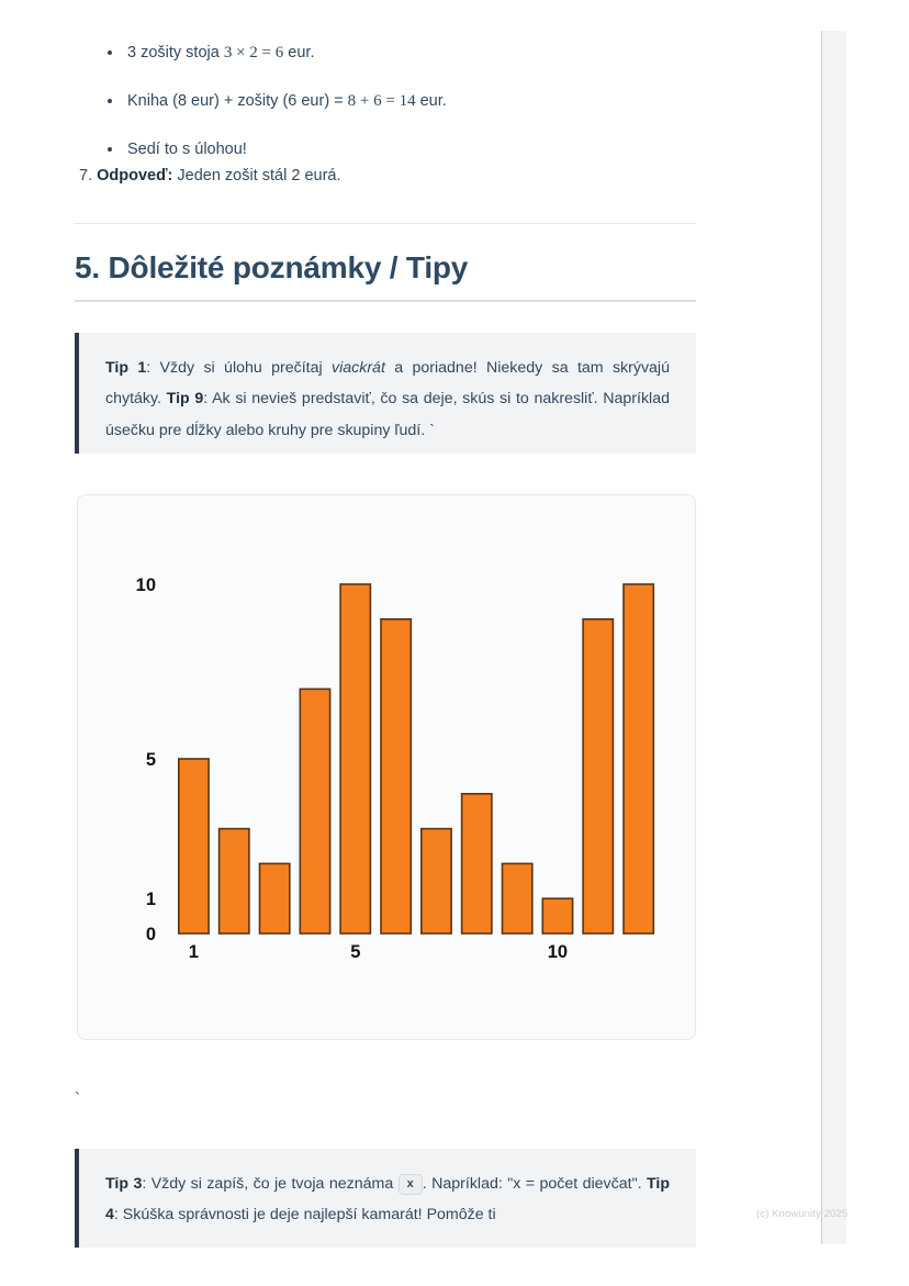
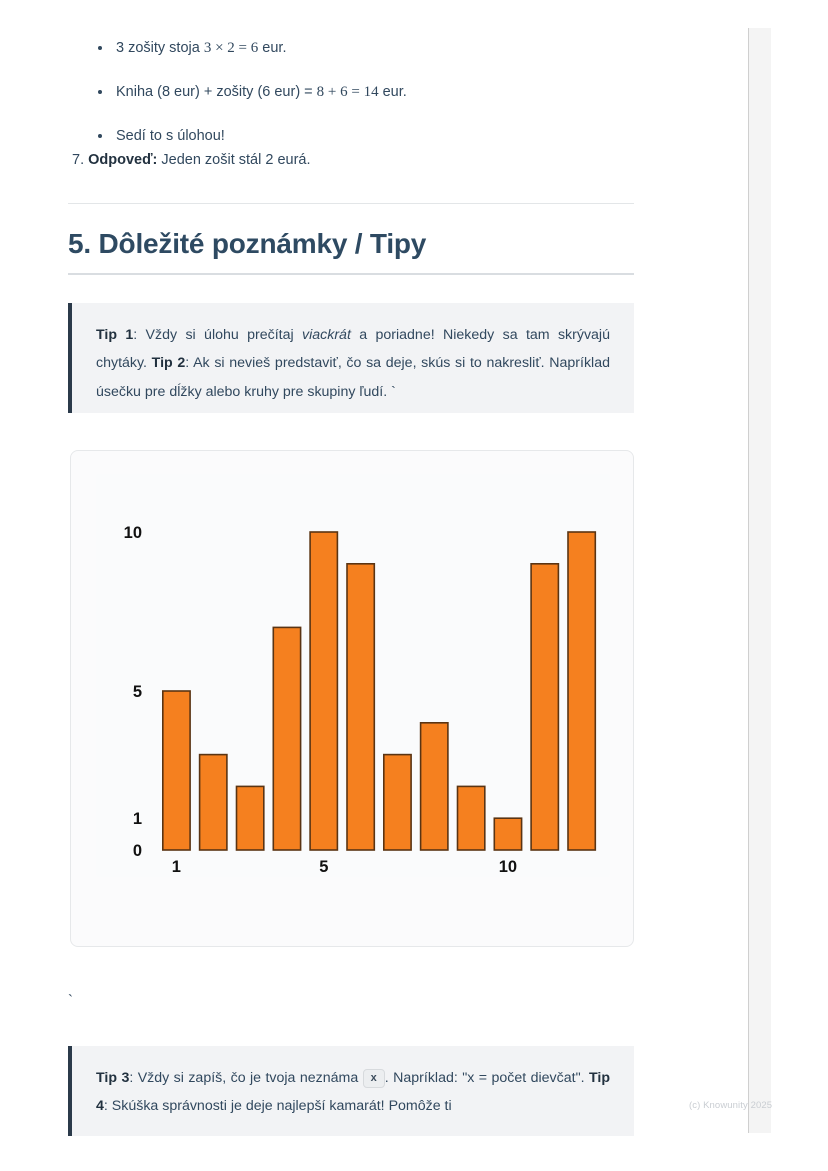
  3 zošity stoja 3 × 2 = 6 eur.
  Kniha (8 eur) + zošity (6 eur) = 8 + 6 = 14 eur.
  Sedí to s úlohou!
  7. Odpoveď: Jeden zošit stál 2 eurá.
  5. Dôležité poznámky / Tipy
- Tip 1: Vždy si úlohu prečítaj viackrát a poriadne! Niekedy sa tam skrývajú chytáky. Tip 9: Ak si nevieš predstaviť, čo sa deje, skús si to nakresliť. Napríklad úsečku pre dĺžky alebo kruhy pre skupiny ľudí. `
+ Tip 1: Vždy si úlohu prečítaj viackrát a poriadne! Niekedy sa tam skrývajú chytáky. Tip 2: Ak si nevieš predstaviť, čo sa deje, skús si to nakresliť. Napríklad úsečku pre dĺžky alebo kruhy pre skupiny ľudí. `
  10
  5
  1
  0
  1
  5
  10
  `
  Tip 3: Vždy si zapíš, čo je tvoja neznáma x . Napríklad: "x = počet dievčat". Tip 4: Skúška správnosti je deje najlepší kamarát! Pomôže ti
  (c) Knowunity 2025
